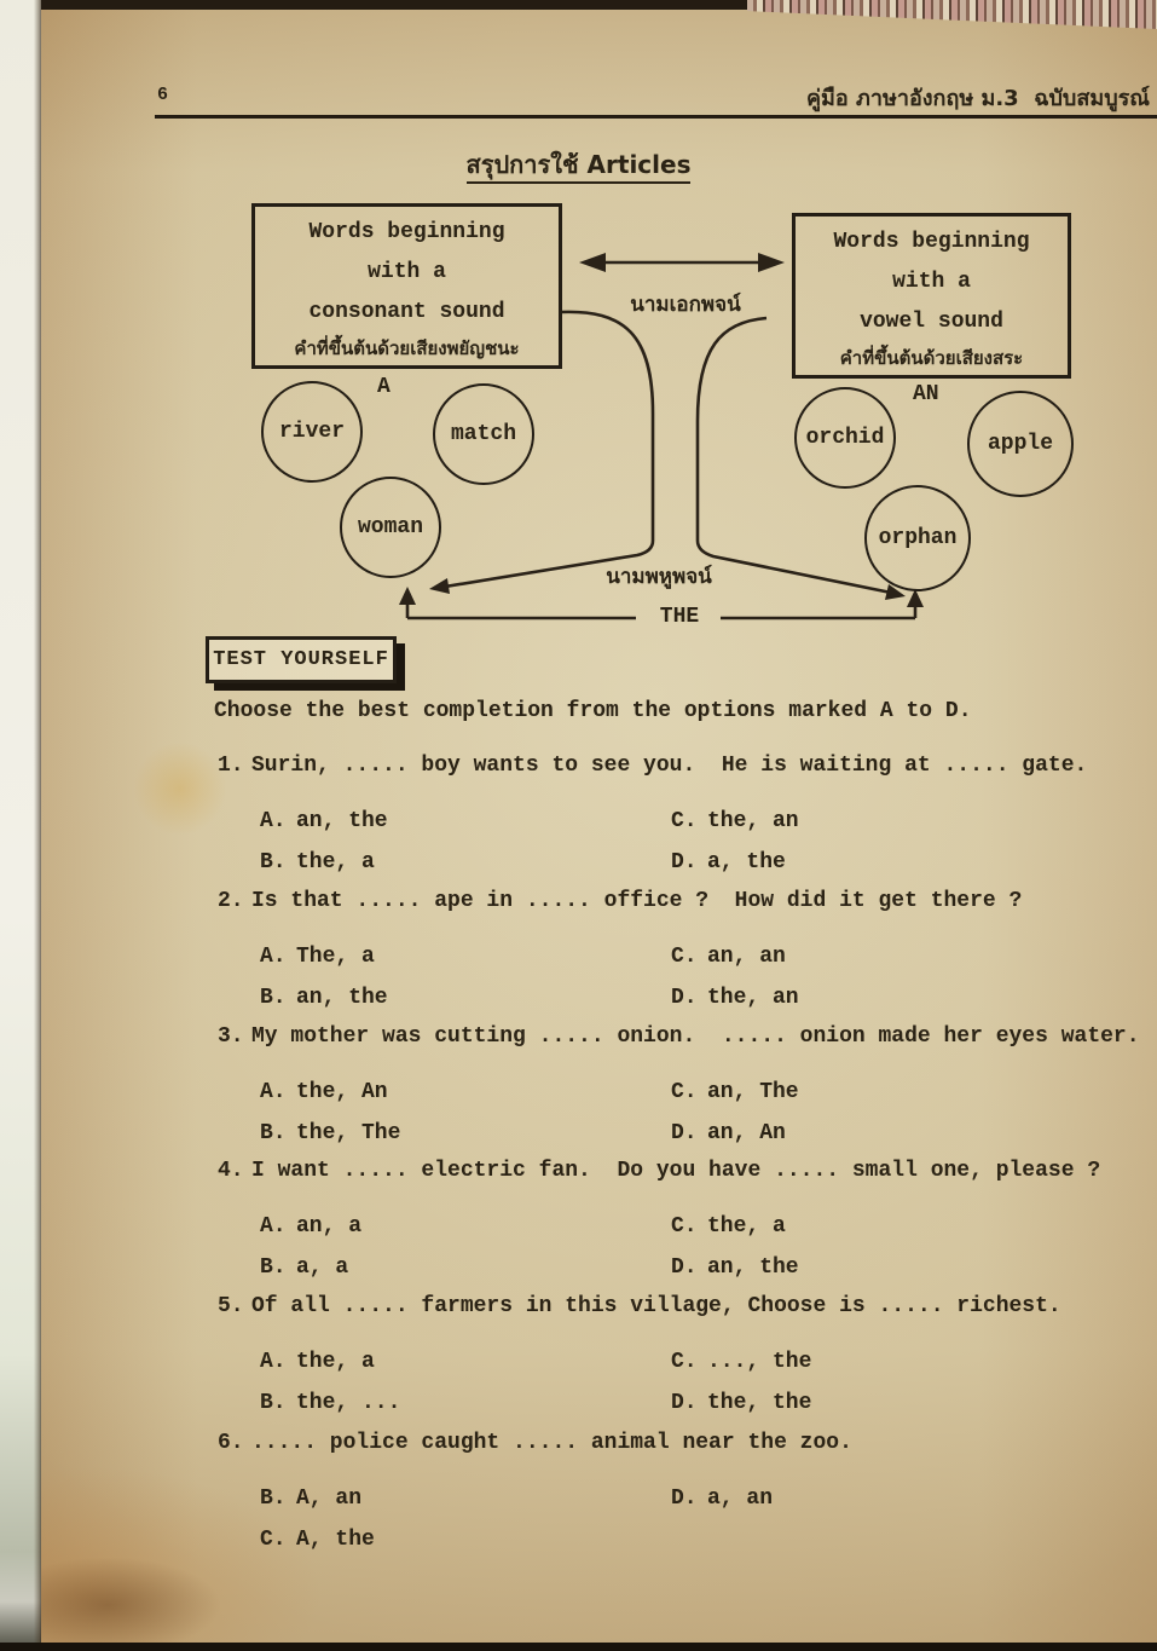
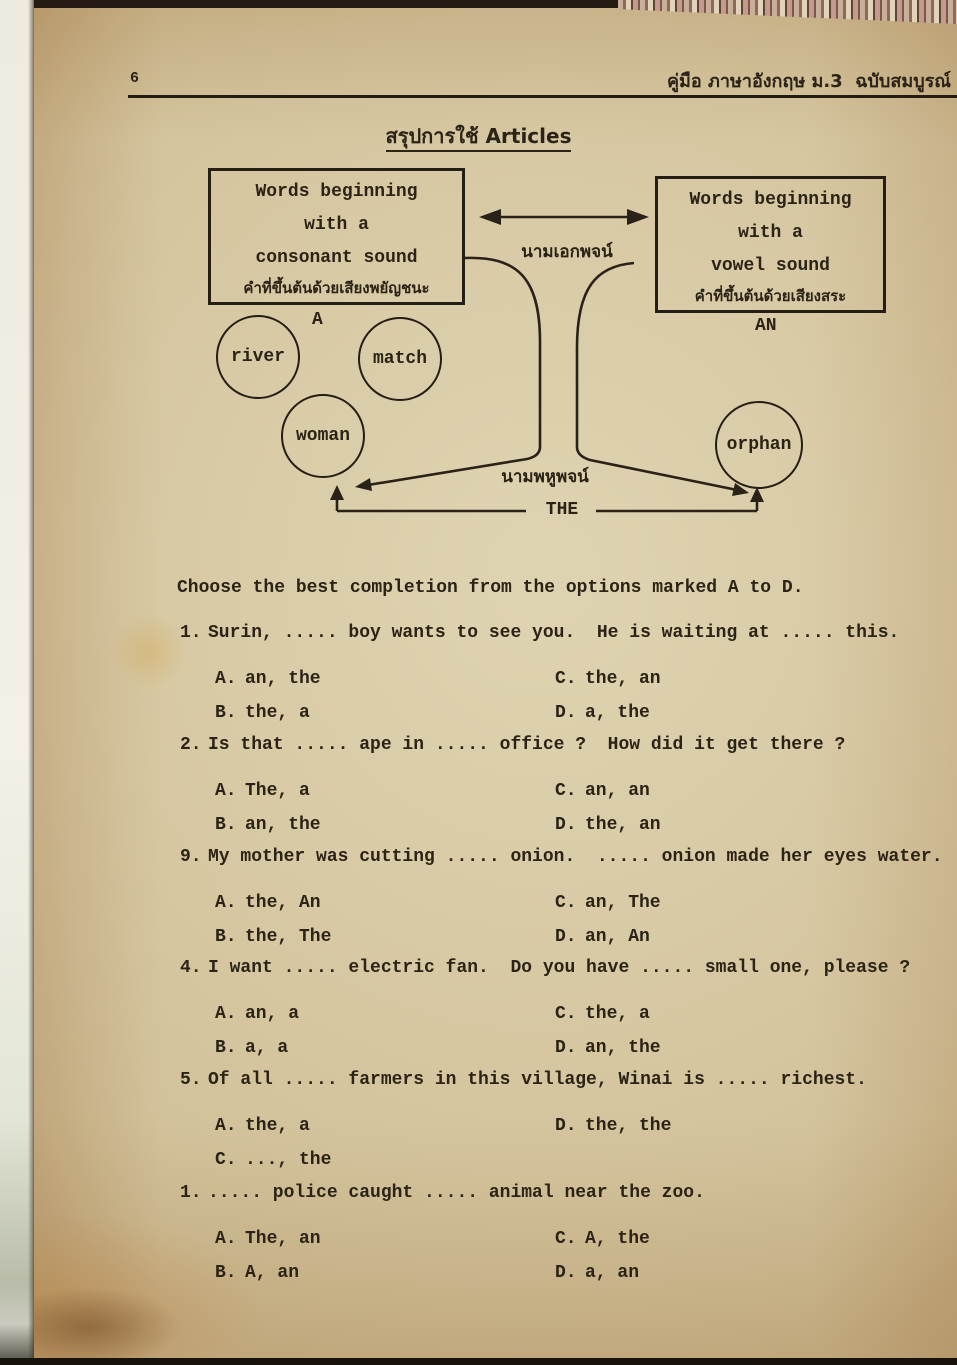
  6
  คู่มือ ภาษาอังกฤษ ม.3 ฉบับสมบูรณ์
  สรุปการใช้ Articles
  Words beginning
  with a
  consonant sound
  คำที่ขึ้นต้นด้วยเสียงพยัญชนะ
  Words beginning
  with a
  vowel sound
  คำที่ขึ้นต้นด้วยเสียงสระ
  นามเอกพจน์
  นามพหูพจน์
  A
  AN
  THE
  river
  match
  woman
- orchid
- apple
  orphan
- TEST YOURSELF
  Choose the best completion from the options marked A to D.
- 1. Surin, ..... boy wants to see you. He is waiting at ..... gate.
+ 1. Surin, ..... boy wants to see you. He is waiting at ..... this.
  A. an, the
  B. the, a
  C. the, an
  D. a, the
  2. Is that ..... ape in ..... office ? How did it get there ?
  A. The, a
  B. an, the
  C. an, an
  D. the, an
- 3. My mother was cutting ..... onion. ..... onion made her eyes water.
+ 9. My mother was cutting ..... onion. ..... onion made her eyes water.
  A. the, An
  B. the, The
  C. an, The
  D. an, An
  4. I want ..... electric fan. Do you have ..... small one, please ?
  A. an, a
  B. a, a
  C. the, a
  D. an, the
- 5. Of all ..... farmers in this village, Choose is ..... richest.
+ 5. Of all ..... farmers in this village, Winai is ..... richest.
  A. the, a
- B. the, ...
  C. ..., the
  D. the, the
- 6. ..... police caught ..... animal near the zoo.
+ 1. ..... police caught ..... animal near the zoo.
+ A. The, an
  B. A, an
  C. A, the
  D. a, an
